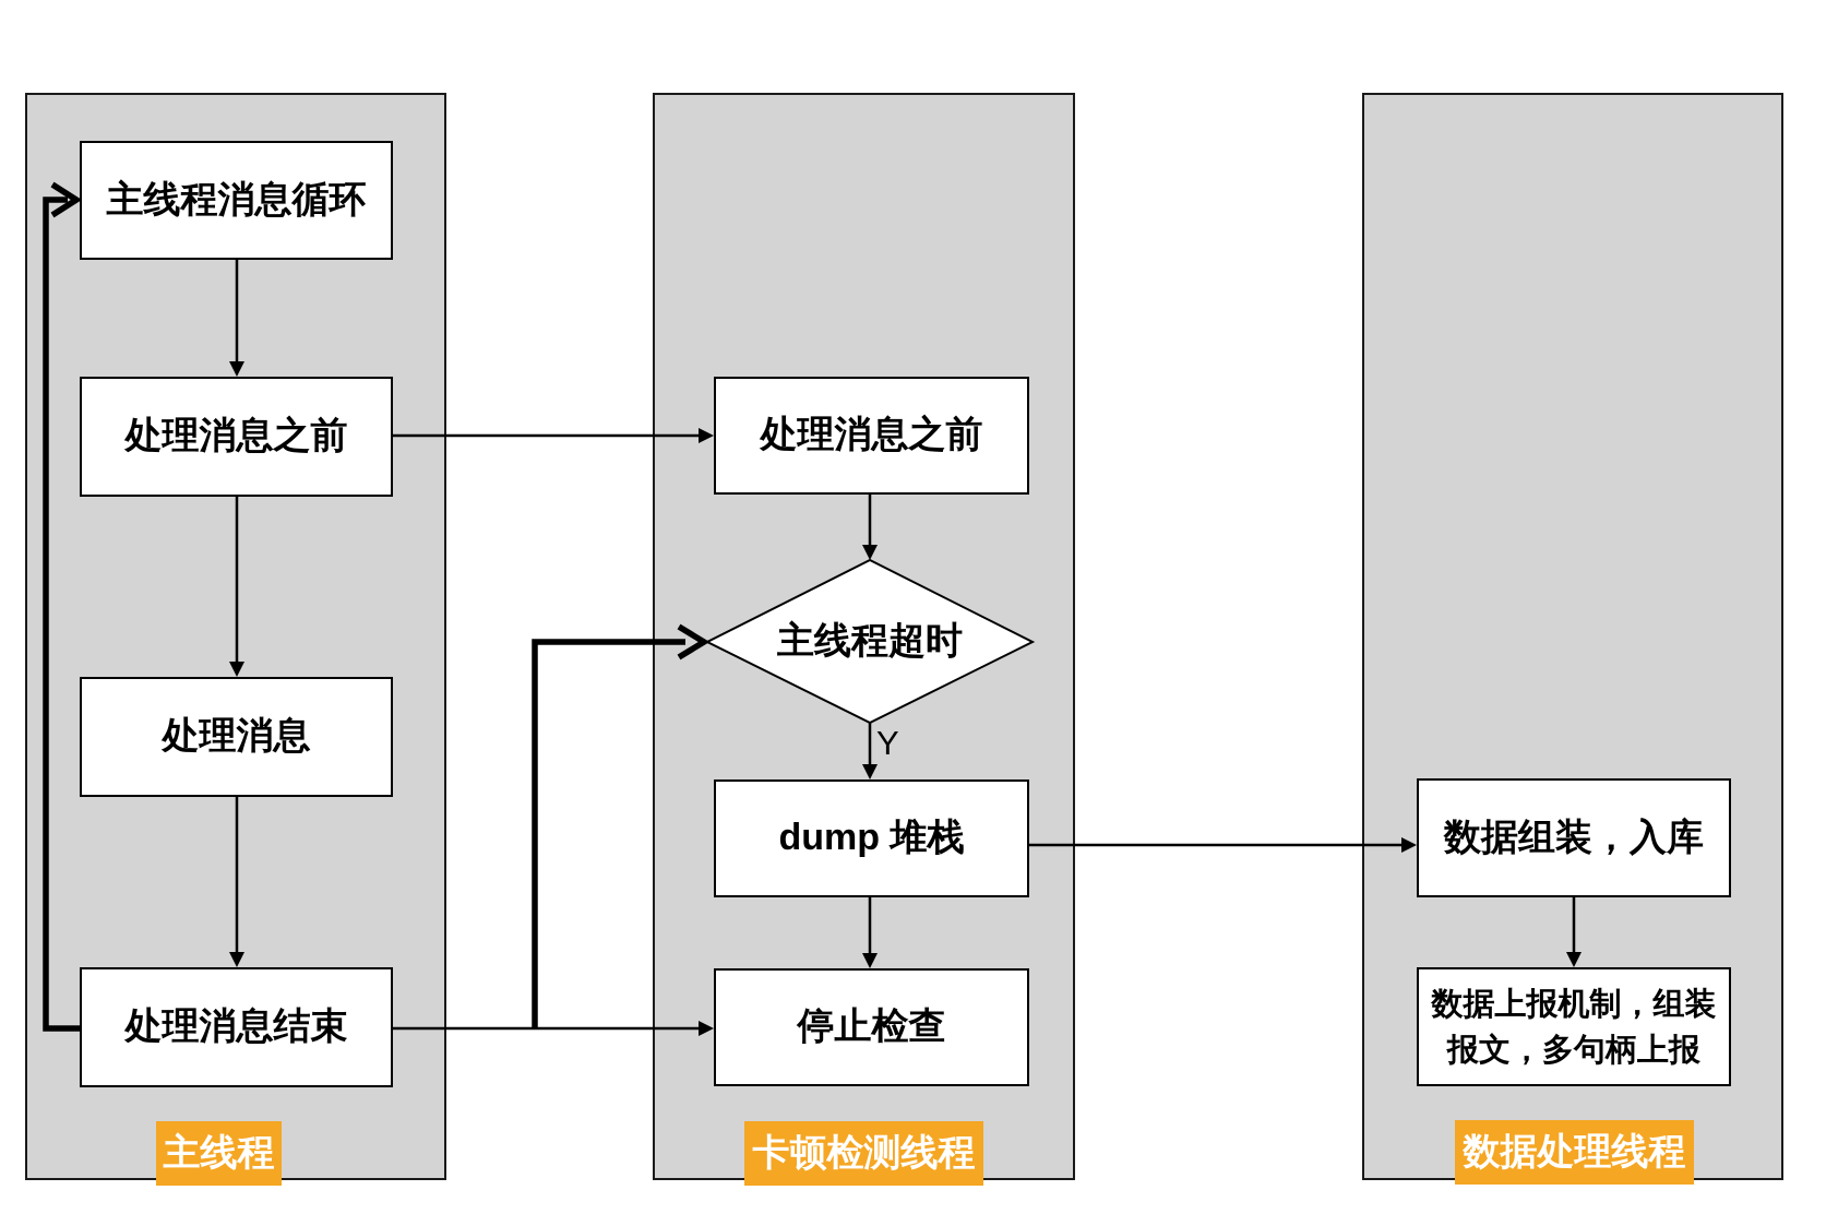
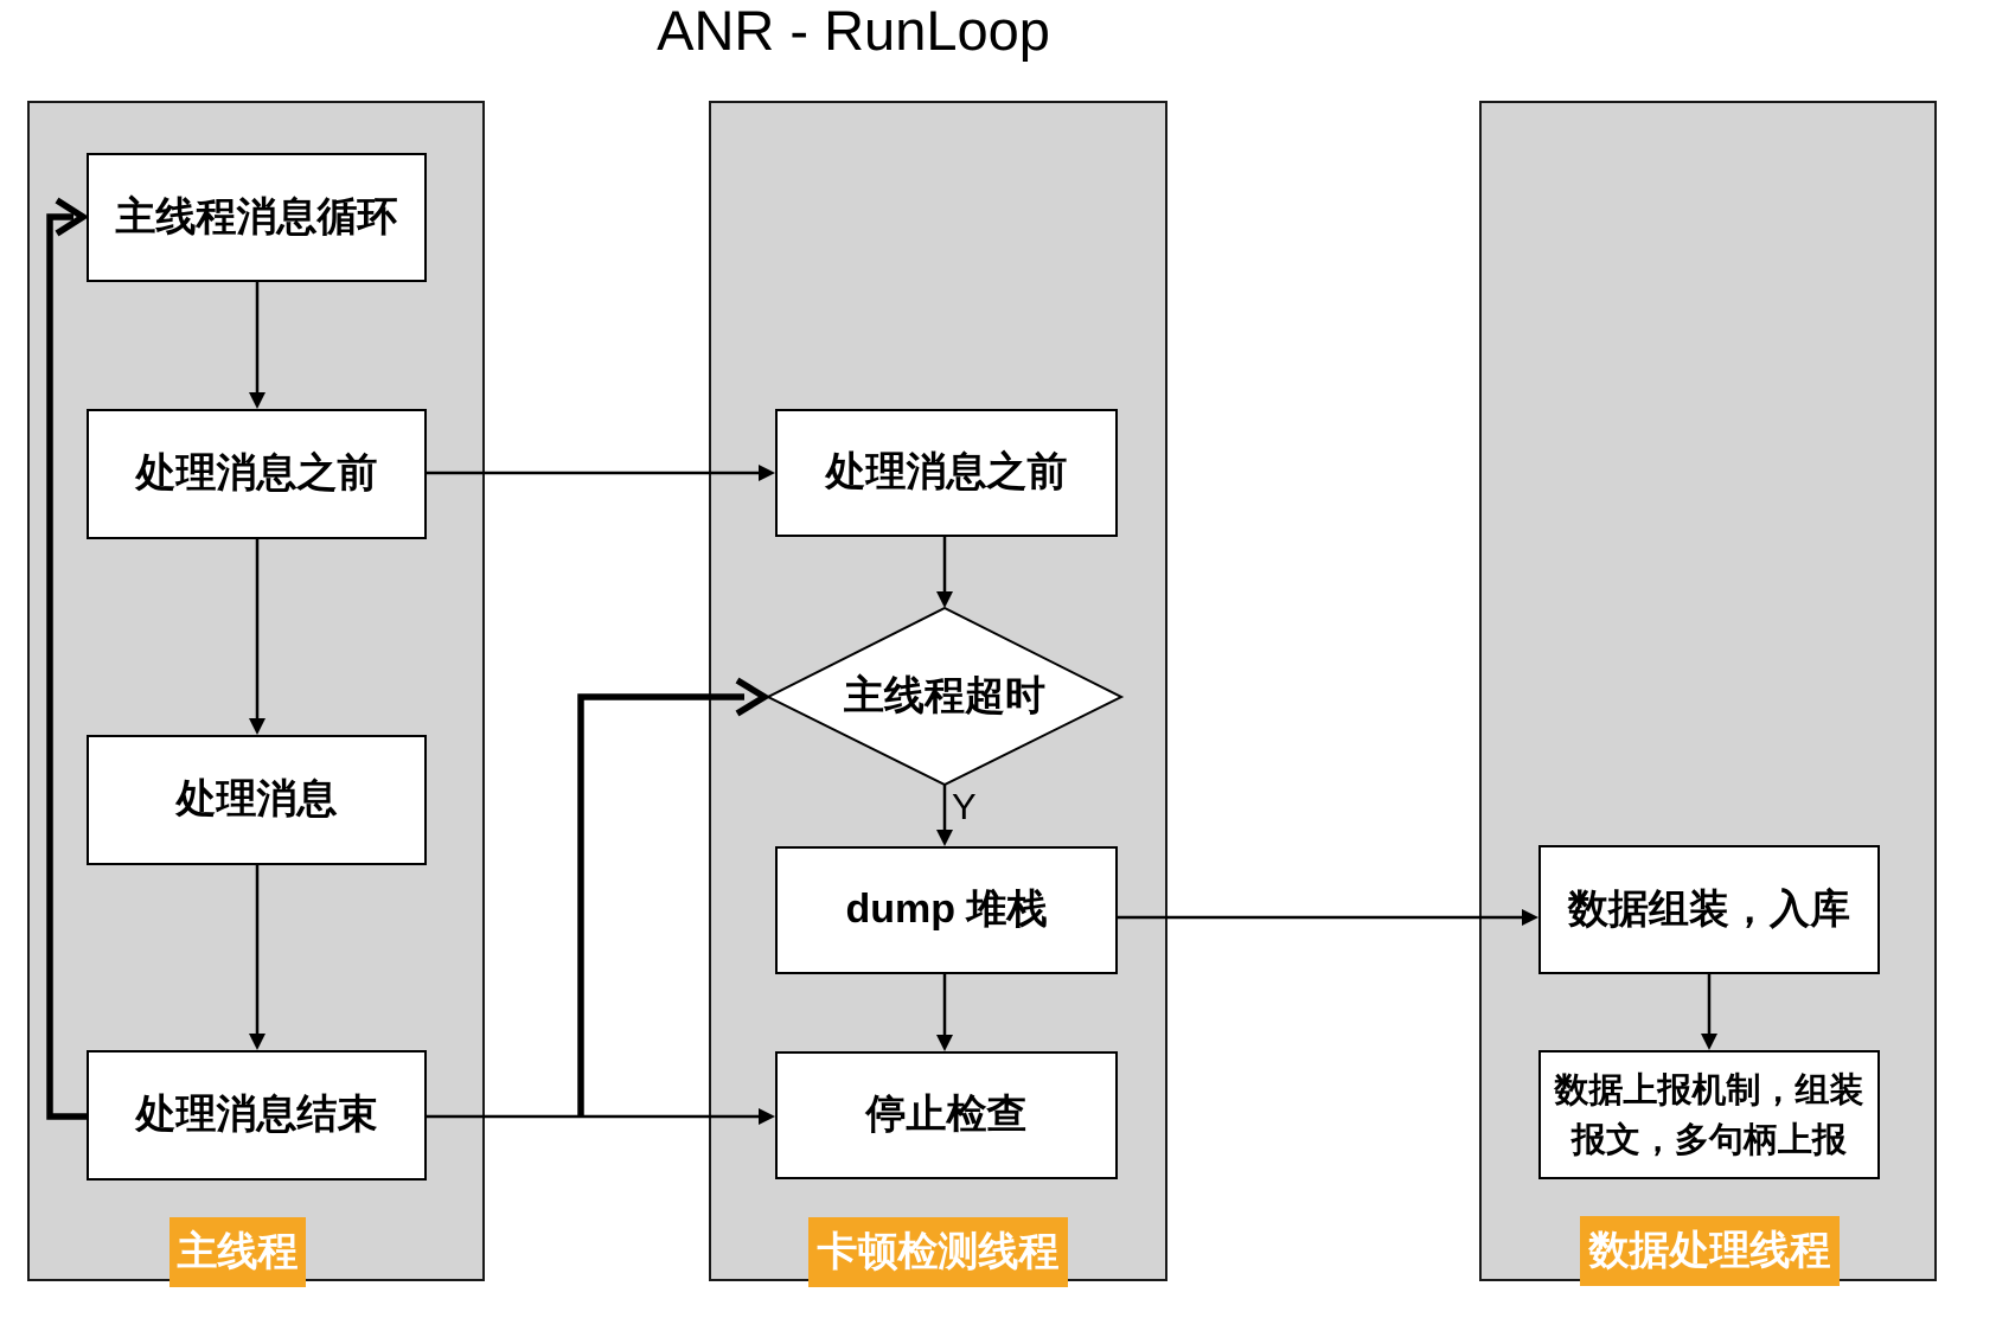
+ ANR - RunLoop
  主线程消息循环
  处理消息之前
  处理消息
  处理消息结束
  处理消息之前
  主线程超时
  Y
  dump 堆栈
  停止检查
  数据组装，入库
  数据上报机制，组装
  报文，多句柄上报
  主线程
  卡顿检测线程
  数据处理线程
